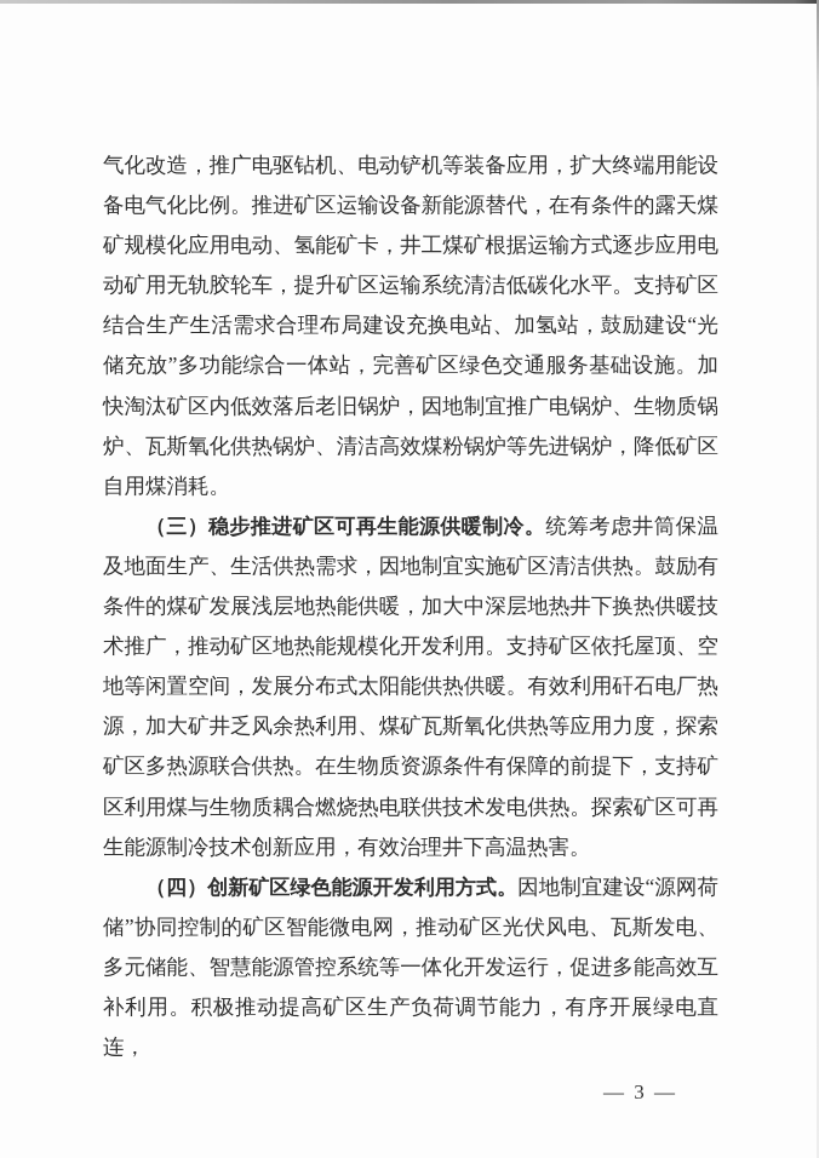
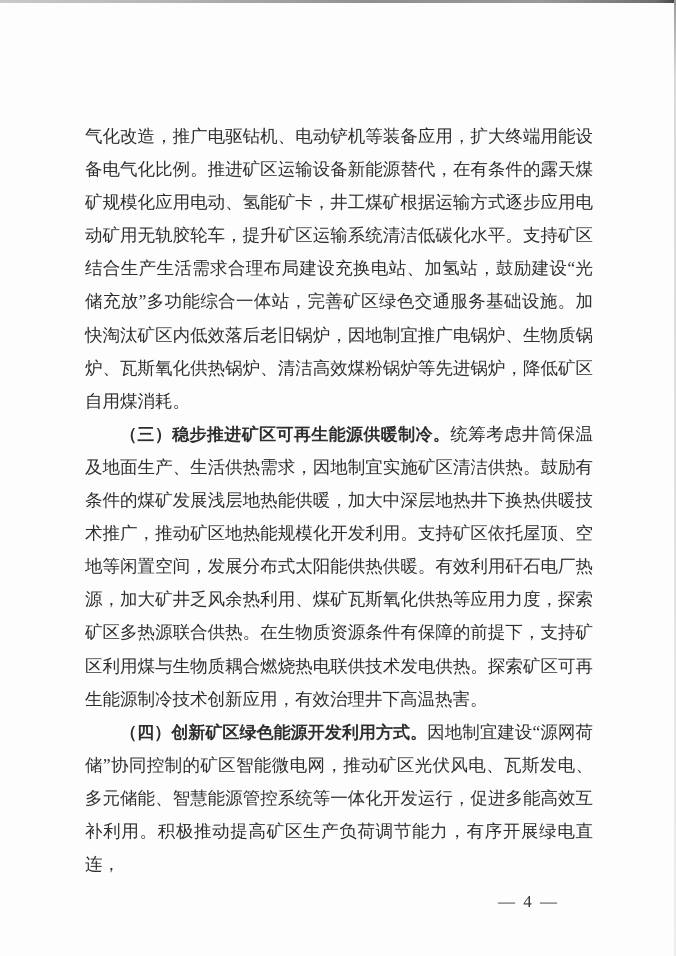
  气化改造，推广电驱钻机、电动铲机等装备应用，扩大终端用能设备电气化比例。推进矿区运输设备新能源替代，在有条件的露天煤矿规模化应用电动、氢能矿卡，井工煤矿根据运输方式逐步应用电动矿用无轨胶轮车，提升矿区运输系统清洁低碳化水平。支持矿区结合生产生活需求合理布局建设充换电站、加氢站，鼓励建设“光储充放”多功能综合一体站，完善矿区绿色交通服务基础设施。加快淘汰矿区内低效落后老旧锅炉，因地制宜推广电锅炉、生物质锅炉、瓦斯氧化供热锅炉、清洁高效煤粉锅炉等先进锅炉，降低矿区自用煤消耗。
  （三）稳步推进矿区可再生能源供暖制冷。统筹考虑井筒保温及地面生产、生活供热需求，因地制宜实施矿区清洁供热。鼓励有条件的煤矿发展浅层地热能供暖，加大中深层地热井下换热供暖技术推广，推动矿区地热能规模化开发利用。支持矿区依托屋顶、空地等闲置空间，发展分布式太阳能供热供暖。有效利用矸石电厂热源，加大矿井乏风余热利用、煤矿瓦斯氧化供热等应用力度，探索矿区多热源联合供热。在生物质资源条件有保障的前提下，支持矿区利用煤与生物质耦合燃烧热电联供技术发电供热。探索矿区可再生能源制冷技术创新应用，有效治理井下高温热害。
  （四）创新矿区绿色能源开发利用方式。因地制宜建设“源网荷储”协同控制的矿区智能微电网，推动矿区光伏风电、瓦斯发电、多元储能、智慧能源管控系统等一体化开发运行，促进多能高效互补利用。积极推动提高矿区生产负荷调节能力，有序开展绿电直连，
- — 3 —
+ — 4 —
